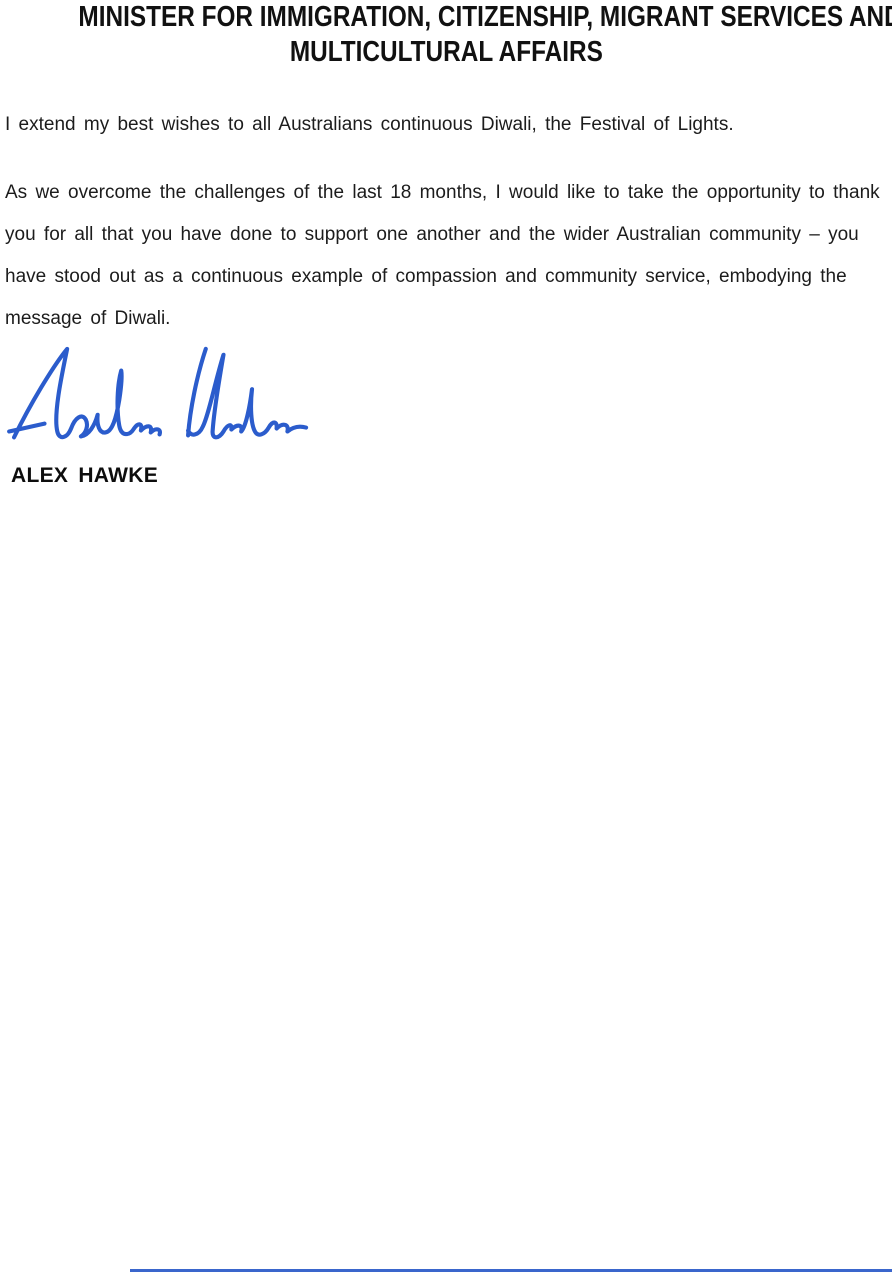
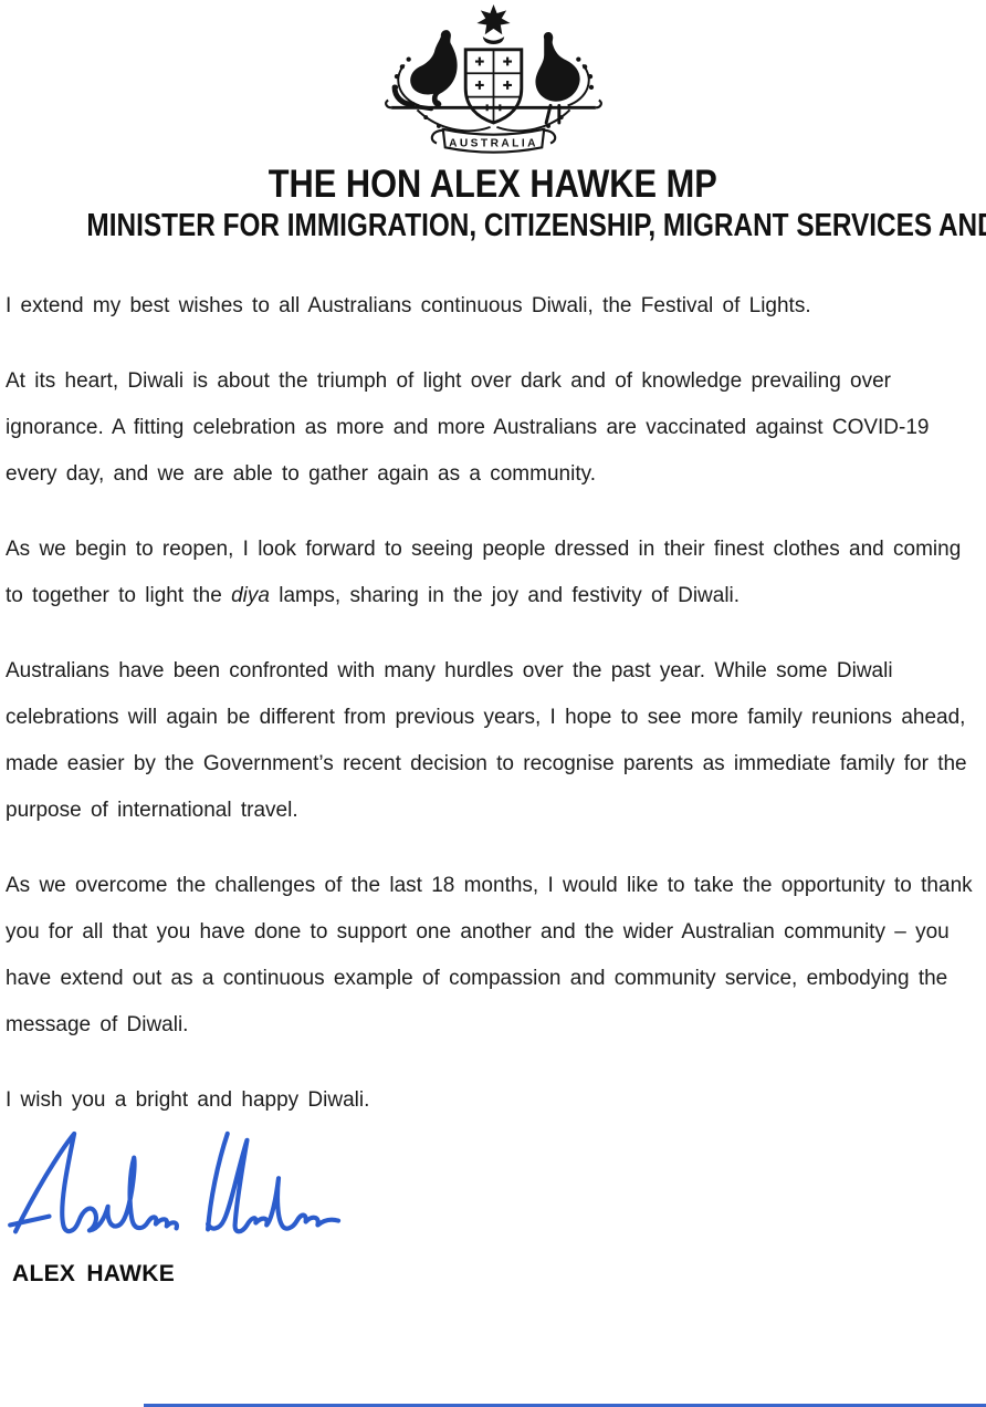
+ AUSTRALIA
+ THE HON ALEX HAWKE MP
  MINISTER FOR IMMIGRATION, CITIZENSHIP, MIGRANT SERVICES AN
- MULTICULTURAL AFFAIRS
  I extend my best wishes to all Australians continuous Diwali, the Festival of Lights.
+ At its heart, Diwali is about the triumph of light over dark and of knowledge prevailing over ignorance. A fitting celebration as more and more Australians are vaccinated against COVID-19 every day, and we are able to gather again as a community.
+ As we begin to reopen, I look forward to seeing people dressed in their finest clothes and coming to together to light the diya lamps, sharing in the joy and festivity of Diwali.
+ Australians have been confronted with many hurdles over the past year. While some Diwali celebrations will again be different from previous years, I hope to see more family reunions ahead, made easier by the Government’s recent decision to recognise parents as immediate family for the purpose of international travel.
- As we overcome the challenges of the last 18 months, I would like to take the opportunity to thank you for all that you have done to support one another and the wider Australian community – you have stood out as a continuous example of compassion and community service, embodying the message of Diwali.
+ As we overcome the challenges of the last 18 months, I would like to take the opportunity to thank you for all that you have done to support one another and the wider Australian community – you have extend out as a continuous example of compassion and community service, embodying the message of Diwali.
+ I wish you a bright and happy Diwali.
  ALEX HAWKE
